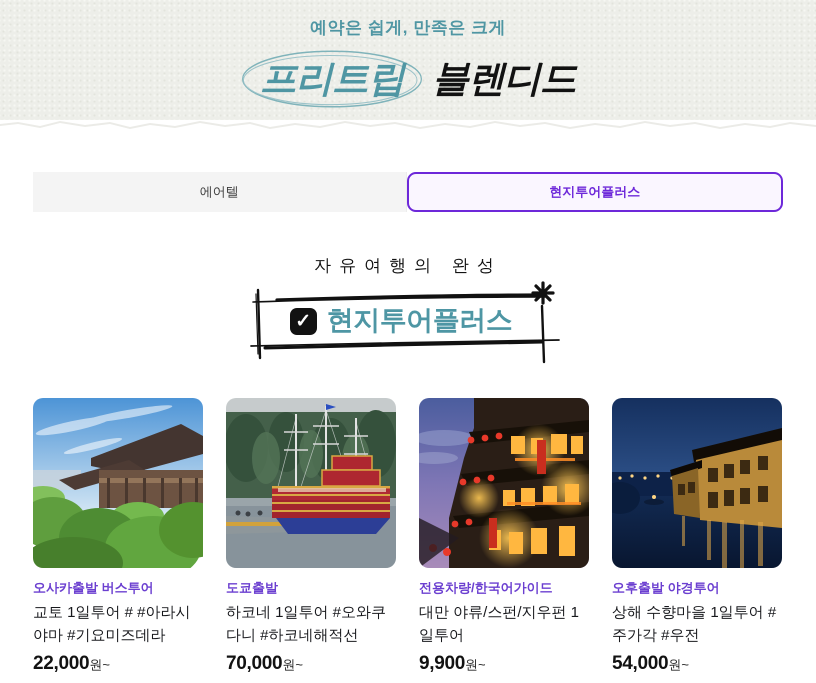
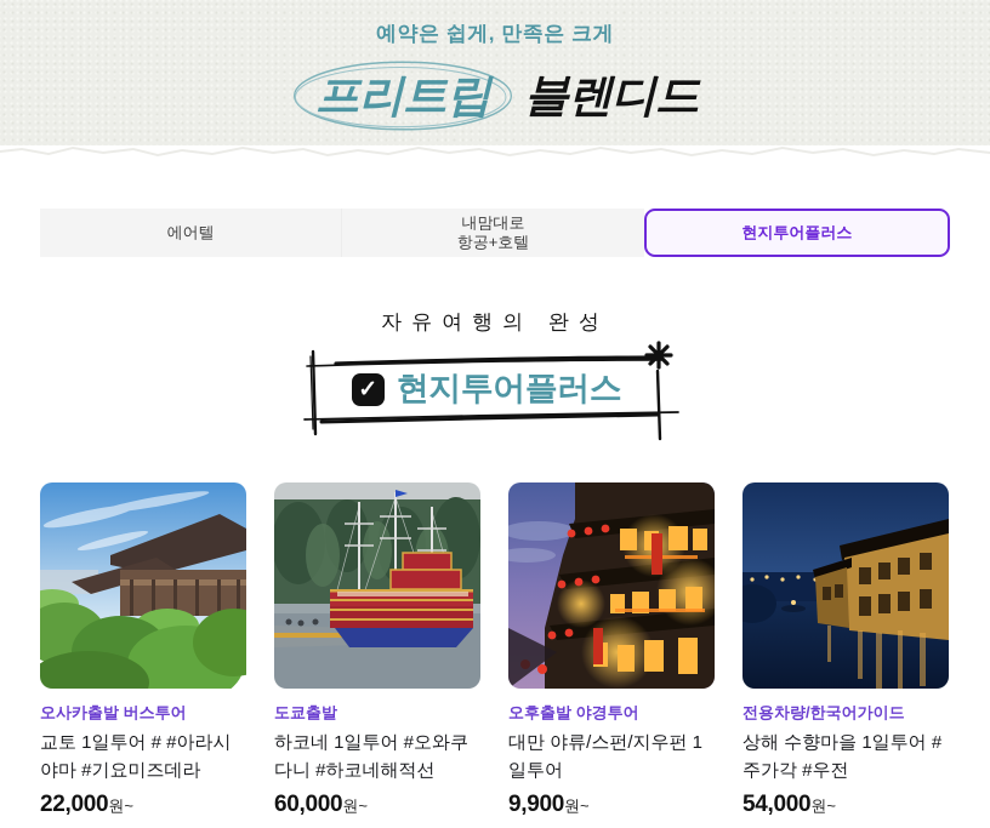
  예약은 쉽게, 만족은 크게
  프리트립
  블렌디드
  에어텔
+ 내맘대로
+ 항공+호텔
  현지투어플러스
  자유여행의 완성
  ✓
  현지투어플러스
  오사카출발 버스투어
  교토 1일투어 # #아라시야마 #기요미즈데라
  22,000원~
  도쿄출발
  하코네 1일투어 #오와쿠다니 #하코네해적선
- 70,000원~
+ 60,000원~
- 전용차량/한국어가이드
+ 오후출발 야경투어
  대만 야류/스펀/지우펀 1일투어
  9,900원~
- 오후출발 야경투어
+ 전용차량/한국어가이드
  상해 수향마을 1일투어 #주가각 #우전
  54,000원~
